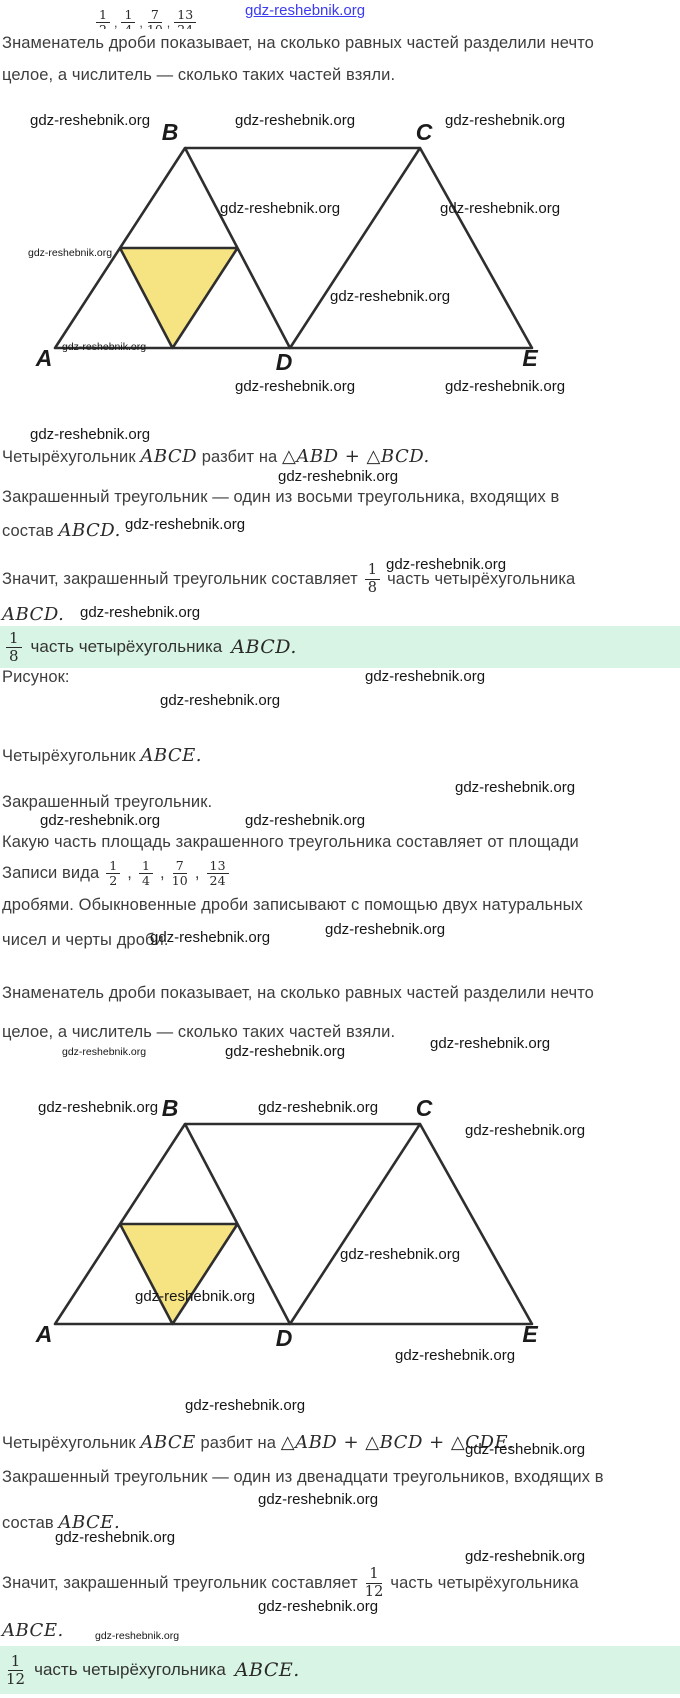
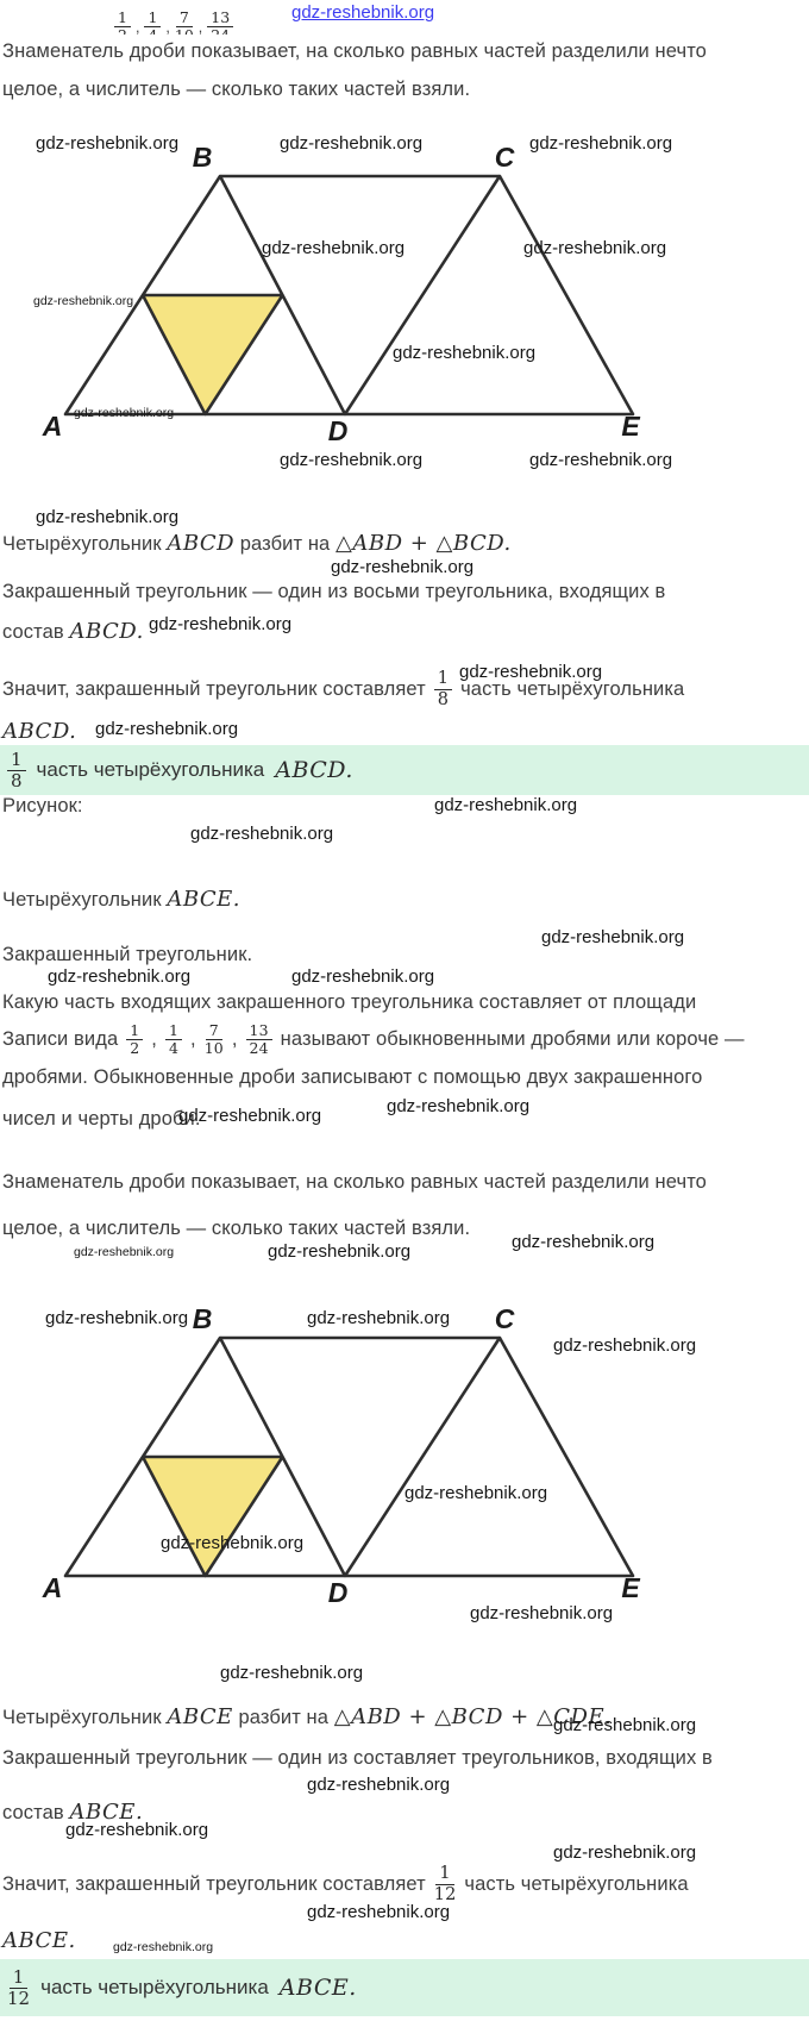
  gdz-reshebnik.org
  1
  ,
  1
  ,
  7
  ,
  13
  Знаменатель дроби показывает, на сколько равных частей разделили нечто
  целое, а числитель — сколько таких частей взяли.
  gdz-reshebnik.org
  gdz-reshebnik.org
  gdz-reshebnik.org
  B
  C
  A
  D
  E
  gdz-reshebnik.org
  gdz-reshebnik.org
  gdz-reshebnik.org
  gdz-reshebnik.org
  gdz-reshebnik.org
  gdz-reshebnik.org
  gdz-reshebnik.org
  gdz-reshebnik.org
  Четырёхугольник ABCD разбит на △ABD + △BCD.
  gdz-reshebnik.org
  Закрашенный треугольник — один из восьми треугольника, входящих в
  состав ABCD.
  gdz-reshebnik.org
  Значит, закрашенный треугольник составляет
  1
  8
  часть четырёхугольника
  gdz-reshebnik.org
  ABCD.
  gdz-reshebnik.org
  1
  8
  часть четырёхугольника
  ABCD.
  Рисунок:
  gdz-reshebnik.org
  gdz-reshebnik.org
  Четырёхугольник ABCE.
  gdz-reshebnik.org
  Закрашенный треугольник.
  gdz-reshebnik.org
  gdz-reshebnik.org
- Какую часть площадь закрашенного треугольника составляет от площади
+ Какую часть входящих закрашенного треугольника составляет от площади
  Записи вида
  1
  2
  ,
  1
  4
  ,
  7
  10
  ,
  13
  24
+ называют обыкновенными дробями или короче —
- дробями. Обыкновенные дроби записывают с помощью двух натуральных
+ дробями. Обыкновенные дроби записывают с помощью двух закрашенного
  чисел и черты дроби.
  gdz-reshebnik.org
  gdz-reshebnik.org
  Знаменатель дроби показывает, на сколько равных частей разделили нечто
  целое, а числитель — сколько таких частей взяли.
  gdz-reshebnik.org
  gdz-reshebnik.org
  gdz-reshebnik.org
  B
  C
  A
  D
  E
  gdz-reshebnik.org
  gdz-reshebnik.org
  gdz-reshebnik.org
  gdz-reshebnik.org
  gdz-reshebnik.org
  gdz-reshebnik.org
  gdz-reshebnik.org
  Четырёхугольник ABCE разбит на △ABD + △BCD + △CDE.
  gdz-reshebnik.org
- Закрашенный треугольник — один из двенадцати треугольников, входящих в
+ Закрашенный треугольник — один из составляет треугольников, входящих в
  gdz-reshebnik.org
  состав ABCE.
  gdz-reshebnik.org
  gdz-reshebnik.org
  Значит, закрашенный треугольник составляет
  1
  12
  часть четырёхугольника
  gdz-reshebnik.org
  ABCE.
  gdz-reshebnik.org
  1
  12
  часть четырёхугольника
  ABCE.
